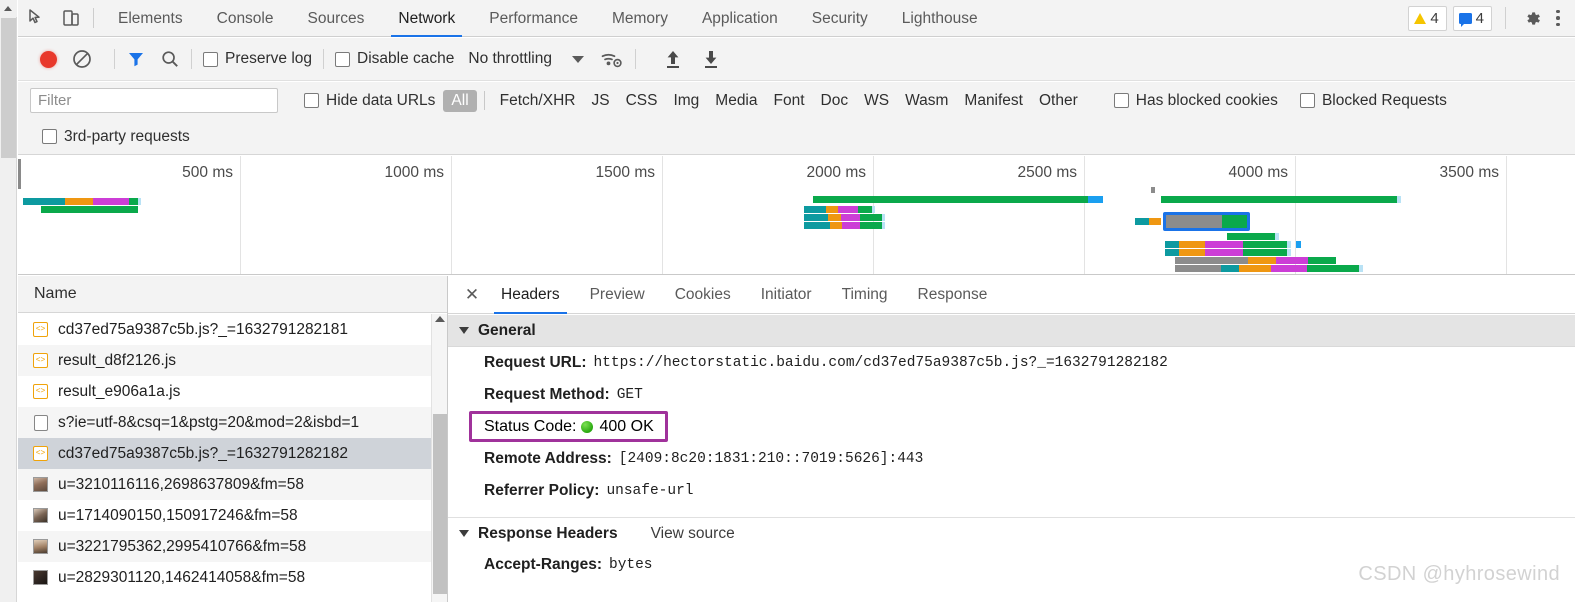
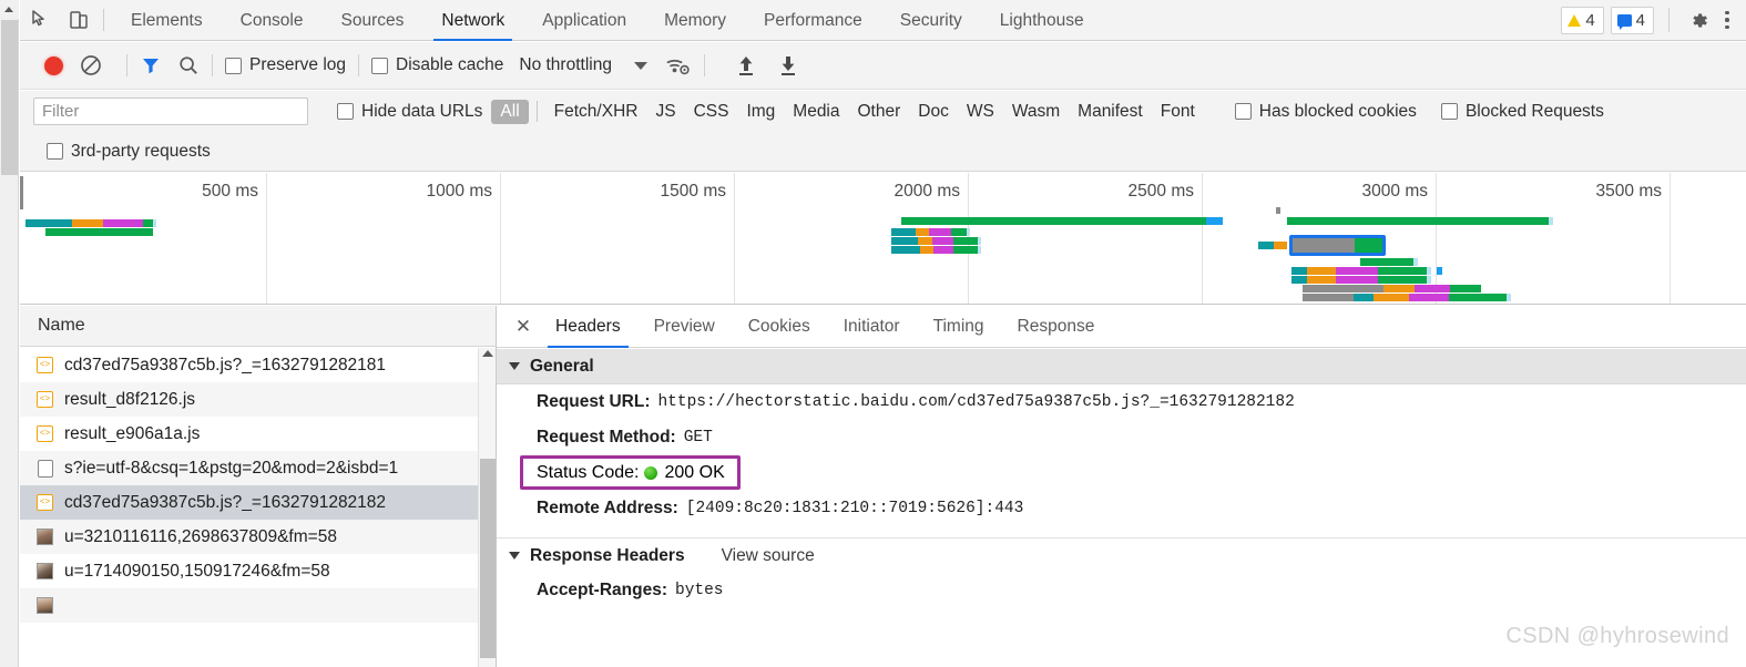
  Elements
  Console
  Sources
  Network
- Performance
+ Application
  Memory
- Application
+ Performance
  Security
  Lighthouse
  4
  4
  Preserve log
  Disable cache
  No throttling
  Filter
  Hide data URLs
  All
  Fetch/XHR
  JS
  CSS
  Img
  Media
- Font
+ Other
  Doc
  WS
  Wasm
  Manifest
- Other
+ Font
  Has blocked cookies
  Blocked Requests
  3rd-party requests
  500 ms
  1000 ms
  1500 ms
  2000 ms
  2500 ms
- 4000 ms
+ 3000 ms
  3500 ms
  Name
  <>
  cd37ed75a9387c5b.js?_=1632791282181
  <>
  result_d8f2126.js
  <>
  result_e906a1a.js
  s?ie=utf-8&csq=1&pstg=20&mod=2&isbd=1
  <>
  cd37ed75a9387c5b.js?_=1632791282182
  u=3210116116,2698637809&fm=58
  u=1714090150,150917246&fm=58
- u=3221795362,2995410766&fm=58
- u=2829301120,1462414058&fm=58
  ✕
  Headers
  Preview
  Cookies
  Initiator
  Timing
  Response
  General
  Request URL:
  https://hectorstatic.baidu.com/cd37ed75a9387c5b.js?_=1632791282182
  Request Method:
  GET
  Status Code:
- 400 OK
+ 200 OK
  Remote Address:
  [2409:8c20:1831:210::7019:5626]:443
- Referrer Policy:
- unsafe-url
  Response Headers
  View source
  Accept-Ranges:
  bytes
  CSDN @hyhrosewind
